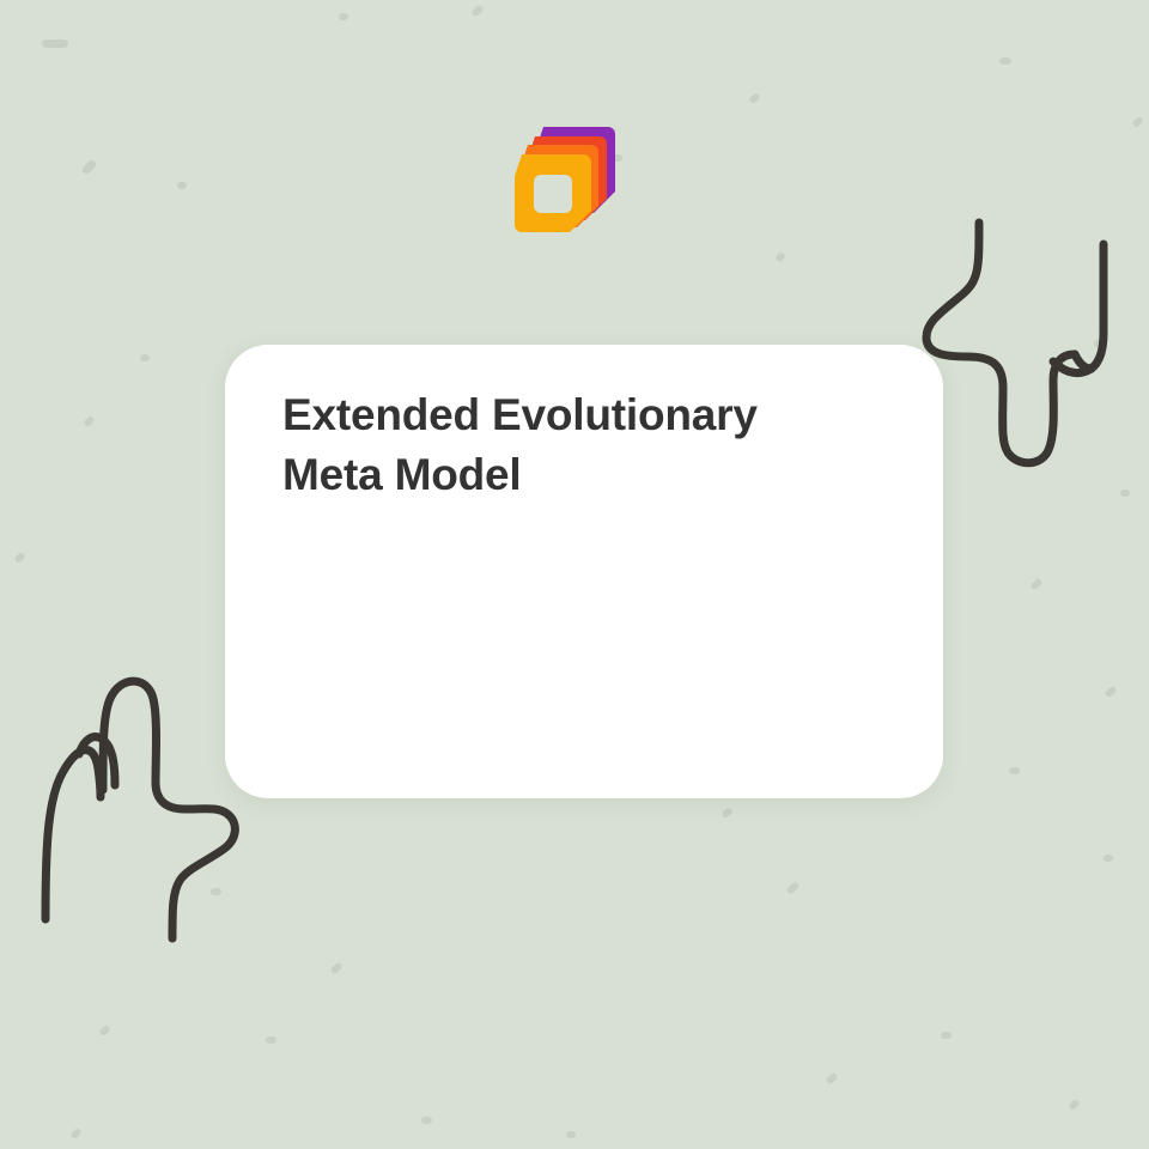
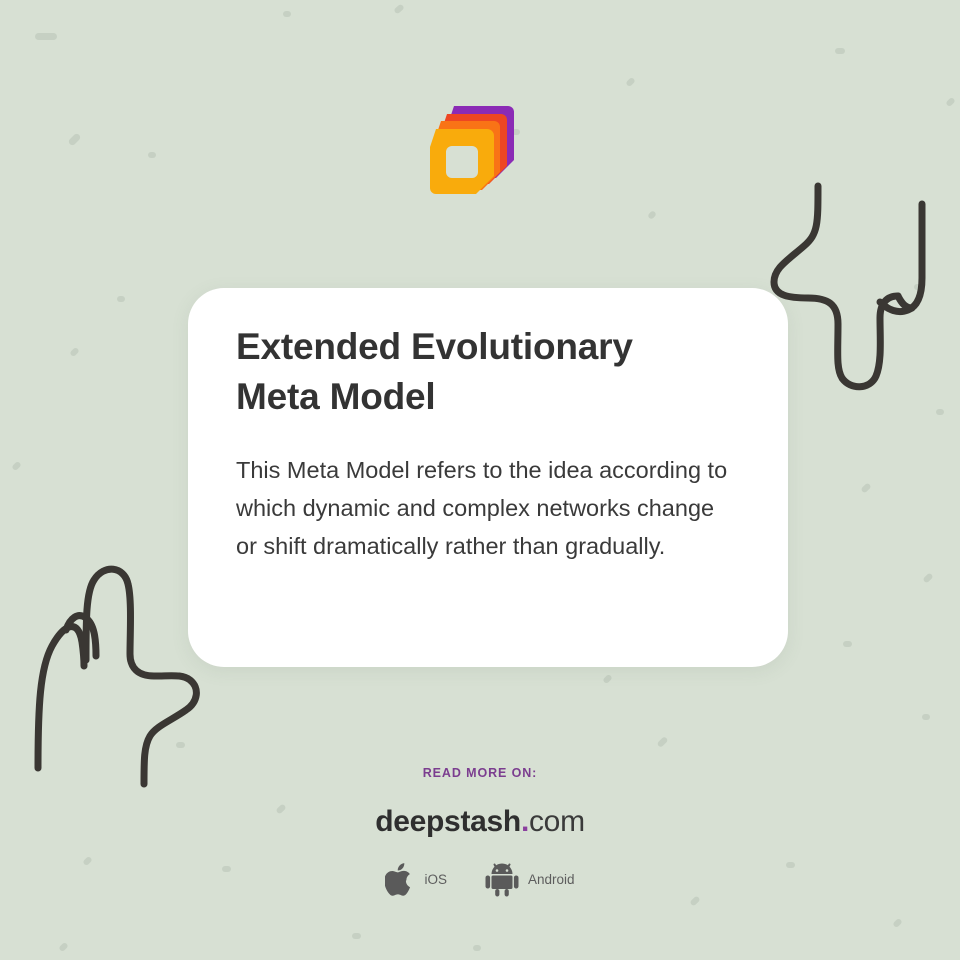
  Extended Evolutionary Meta Model
+ This Meta Model refers to the idea according to which dynamic and complex networks change or shift dramatically rather than gradually.
+ READ MORE ON:
+ deepstash.com
+ iOS
+ Android
